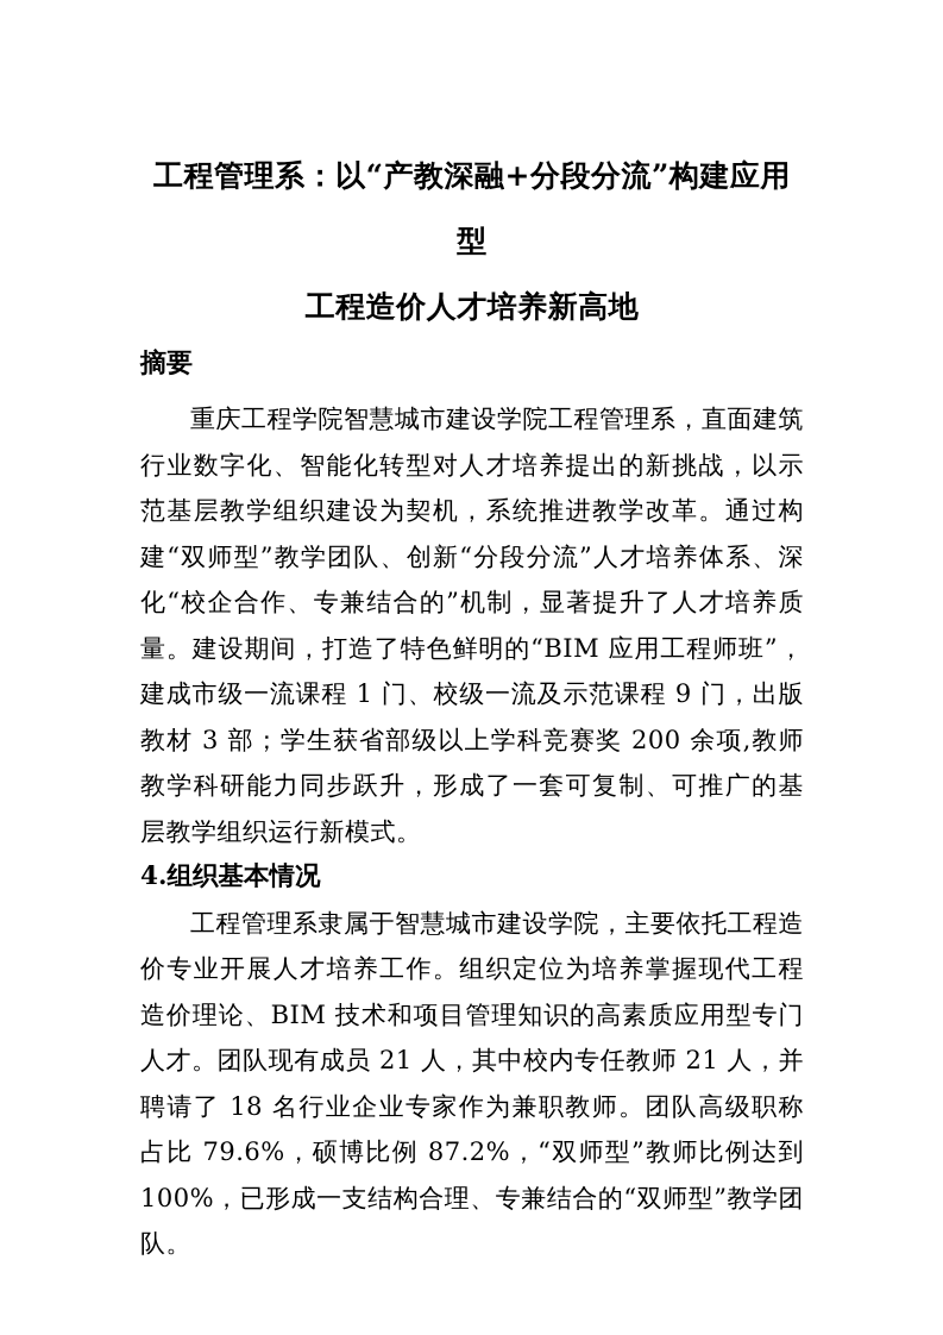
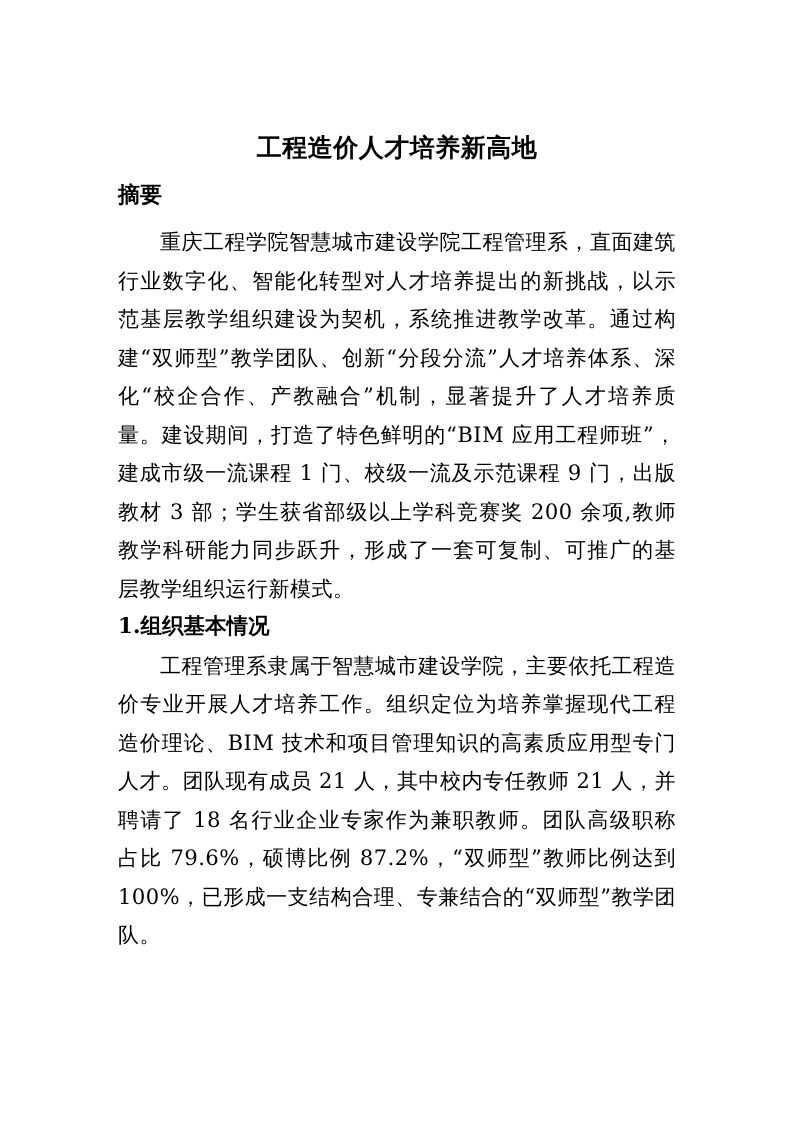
- 工程管理系：以“产教深融+分段分流”构建应用型
  工程造价人才培养新高地
  摘要
- 重庆工程学院智慧城市建设学院工程管理系，直面建筑行业数字化、智能化转型对人才培养提出的新挑战，以示范基层教学组织建设为契机，系统推进教学改革。通过构建“双师型”教学团队、创新“分段分流”人才培养体系、深化“校企合作、专兼结合的”机制，显著提升了人才培养质量。建设期间，打造了特色鲜明的“BIM 应用工程师班”，建成市级一流课程 1 门、校级一流及示范课程 9 门，出版教材 3 部；学生获省部级以上学科竞赛奖 200 余项,教师教学科研能力同步跃升，形成了一套可复制、可推广的基层教学组织运行新模式。
+ 重庆工程学院智慧城市建设学院工程管理系，直面建筑行业数字化、智能化转型对人才培养提出的新挑战，以示范基层教学组织建设为契机，系统推进教学改革。通过构建“双师型”教学团队、创新“分段分流”人才培养体系、深化“校企合作、产教融合”机制，显著提升了人才培养质量。建设期间，打造了特色鲜明的“BIM 应用工程师班”，建成市级一流课程 1 门、校级一流及示范课程 9 门，出版教材 3 部；学生获省部级以上学科竞赛奖 200 余项,教师教学科研能力同步跃升，形成了一套可复制、可推广的基层教学组织运行新模式。
- 4.组织基本情况
+ 1.组织基本情况
  工程管理系隶属于智慧城市建设学院，主要依托工程造价专业开展人才培养工作。组织定位为培养掌握现代工程造价理论、BIM 技术和项目管理知识的高素质应用型专门人才。团队现有成员 21 人，其中校内专任教师 21 人，并聘请了 18 名行业企业专家作为兼职教师。团队高级职称占比 79.6%，硕博比例 87.2%，“双师型”教师比例达到 100%，已形成一支结构合理、专兼结合的“双师型”教学团队。
